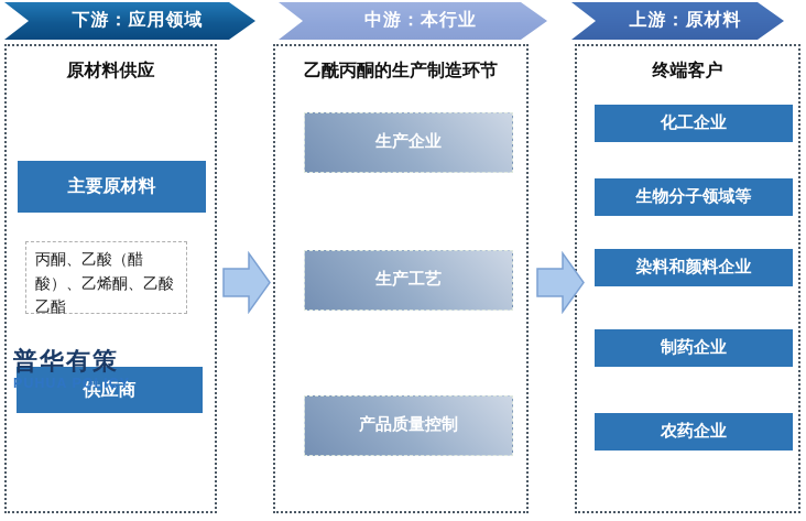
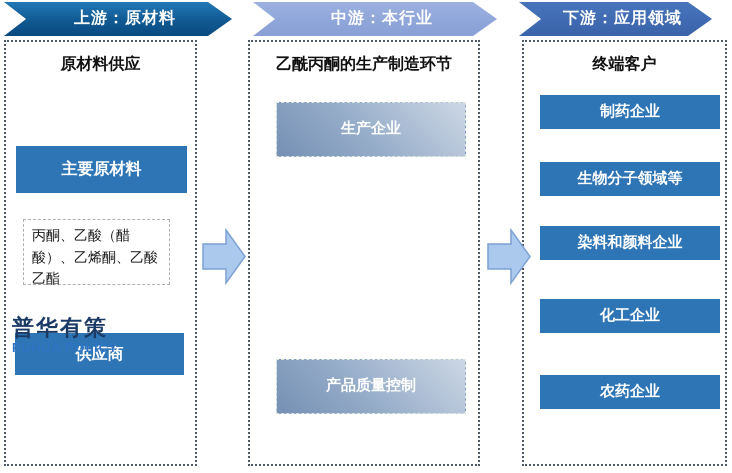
- 下游：应用领域
+ 上游：原材料
  中游：本行业
- 上游：原材料
+ 下游：应用领域
  原材料供应
  主要原材料
  丙酮、乙酸（醋酸）、乙烯酮、乙酸乙酯
  供应商
  乙酰丙酮的生产制造环节
  生产企业
- 生产工艺
  产品质量控制
  终端客户
- 化工企业
+ 制药企业
  生物分子领域等
  染料和颜料企业
- 制药企业
+ 化工企业
  农药企业
  普华有策
  PUHUA POLICY
